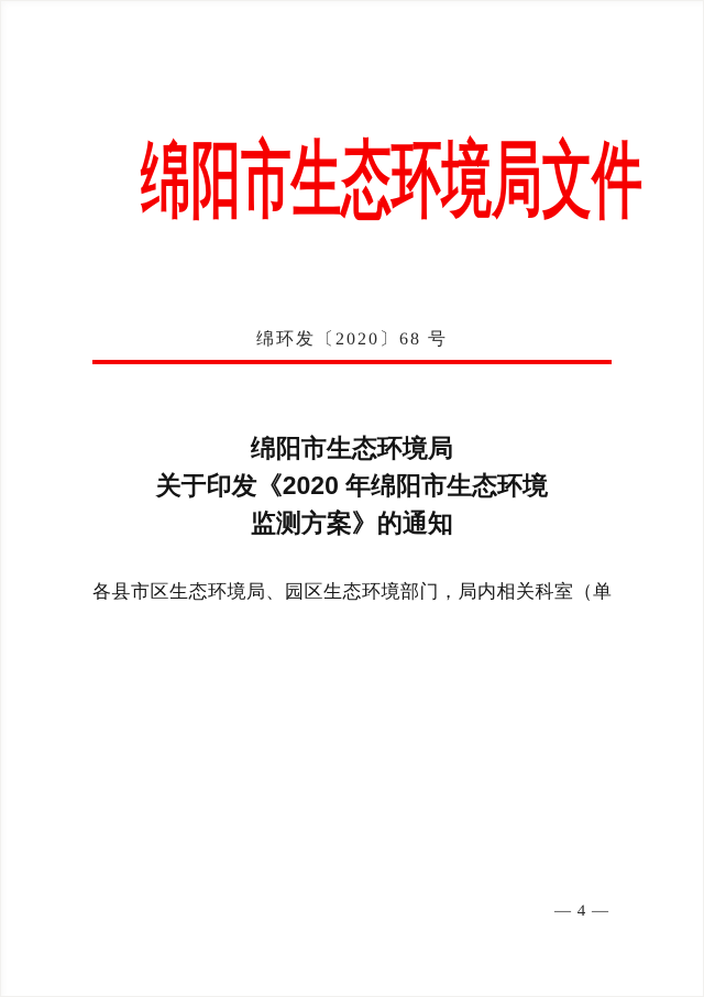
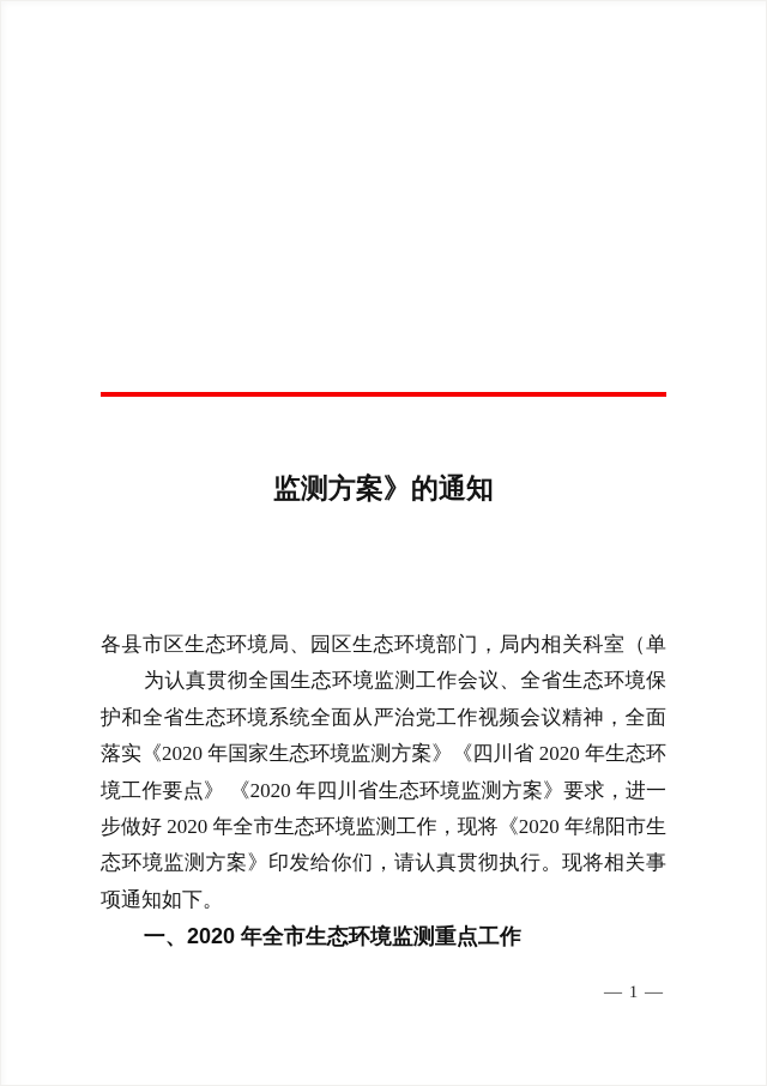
- 绵阳市生态环境局文件
- 绵环发〔2020〕68 号
- 绵阳市生态环境局
- 关于印发《2020 年绵阳市生态环境
  监测方案》的通知
  各县市区生态环境局、园区生态环境部门，局内相关科室（单
+ 为认真贯彻全国生态环境监测工作会议、全省生态环境保
+ 护和全省生态环境系统全面从严治党工作视频会议精神，全面
+ 落实《2020 年国家生态环境监测方案》《四川省 2020 年生态环
+ 境工作要点》 《2020 年四川省生态环境监测方案》要求，进一
+ 步做好 2020 年全市生态环境监测工作，现将《2020 年绵阳市生
+ 态环境监测方案》印发给你们，请认真贯彻执行。现将相关事
+ 项通知如下。
+ 一、2020 年全市生态环境监测重点工作
- — 4 —
+ — 1 —
